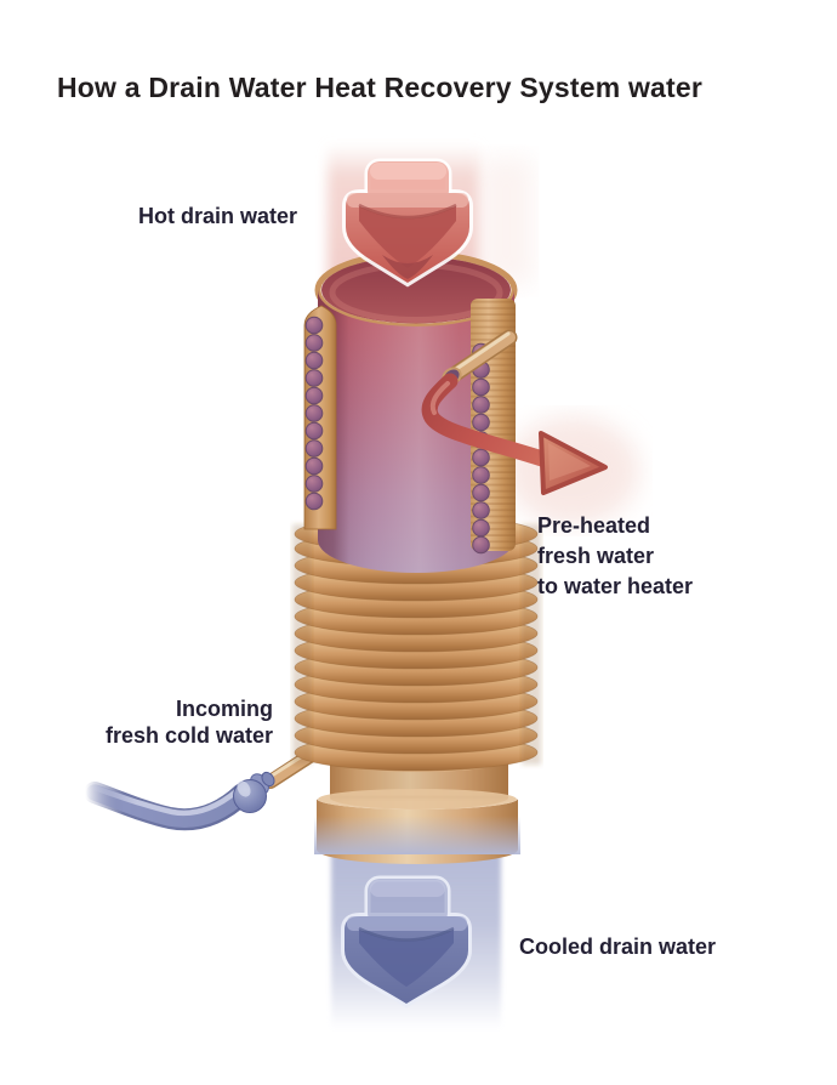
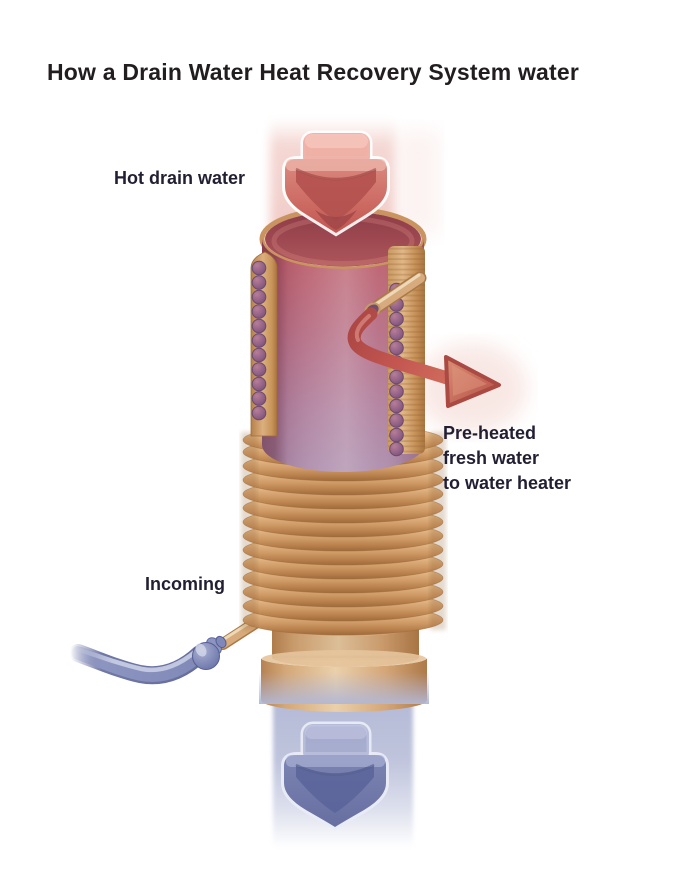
  How a Drain Water Heat Recovery System water
  Hot drain water
  Pre-heated
  fresh water
  to water heater
  Incoming
- fresh cold water
- Cooled drain water
